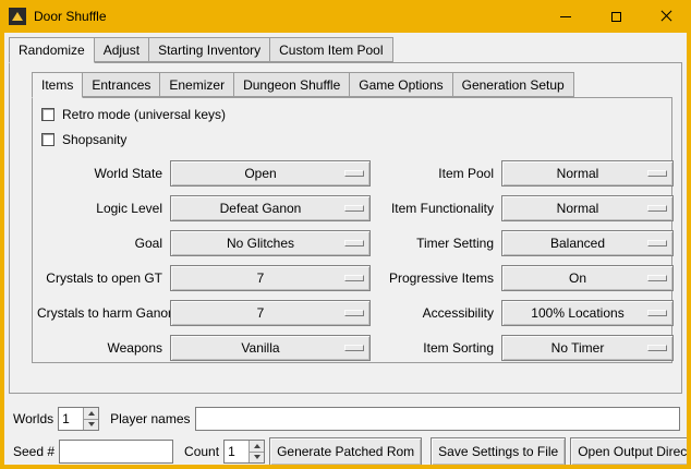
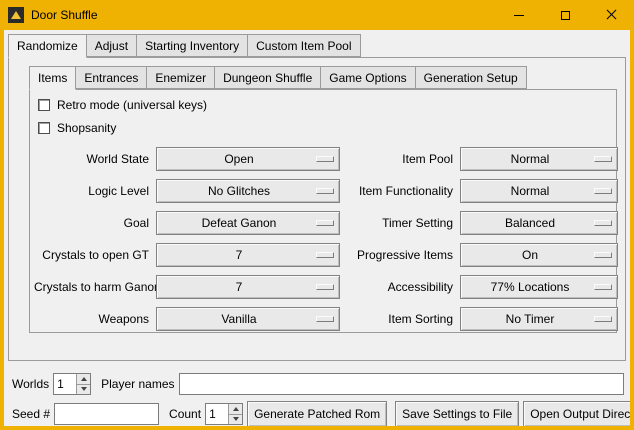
  Door Shuffle
  Randomize
  Adjust
  Starting Inventory
  Custom Item Pool
  Items
  Entrances
  Enemizer
  Dungeon Shuffle
  Game Options
  Generation Setup
  Retro mode (universal keys)
  Shopsanity
  World State
  Open
  Item Pool
  Normal
  Logic Level
- Defeat Ganon
+ No Glitches
  Item Functionality
  Normal
  Goal
- No Glitches
+ Defeat Ganon
  Timer Setting
  Balanced
  Crystals to open GT
  7
  Progressive Items
  On
  Crystals to harm Gano
  7
  Accessibility
- 100% Locations
+ 77% Locations
  Weapons
  Vanilla
  Item Sorting
  No Timer
  Worlds
  1
  Player names
  Seed #
  Count
  1
  Generate Patched Rom
  Save Settings to File
  Open Output Direc
